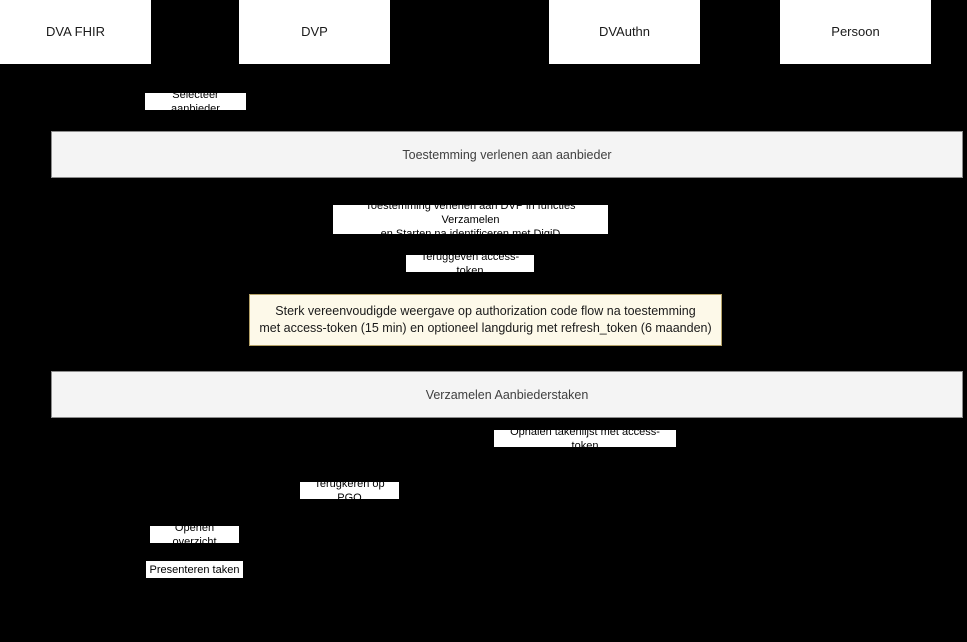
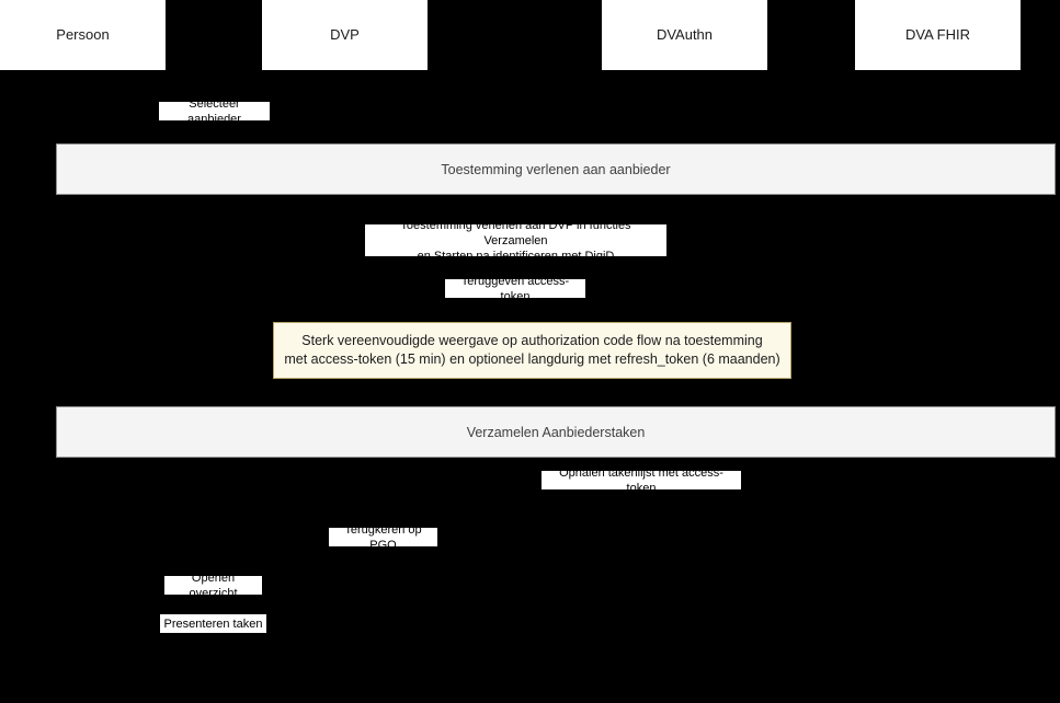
- DVA FHIR
+ Persoon
  DVP
  DVAuthn
- Persoon
+ DVA FHIR
  Selecteer aanbieder
  Toestemming verlenen aan aanbieder
  Toestemming verlenen aan DVP in functies Verzamelen
  en Starten na identificeren met DigiD
  Teruggeven access-token
  Sterk vereenvoudigde weergave op authorization code flow na toestemming
  met access-token (15 min) en optioneel langdurig met refresh_token (6 maanden)
  Verzamelen Aanbiederstaken
  Ophalen takenlijst met access-token
  Terugkeren op PGO
  Openen overzicht
  Presenteren taken
